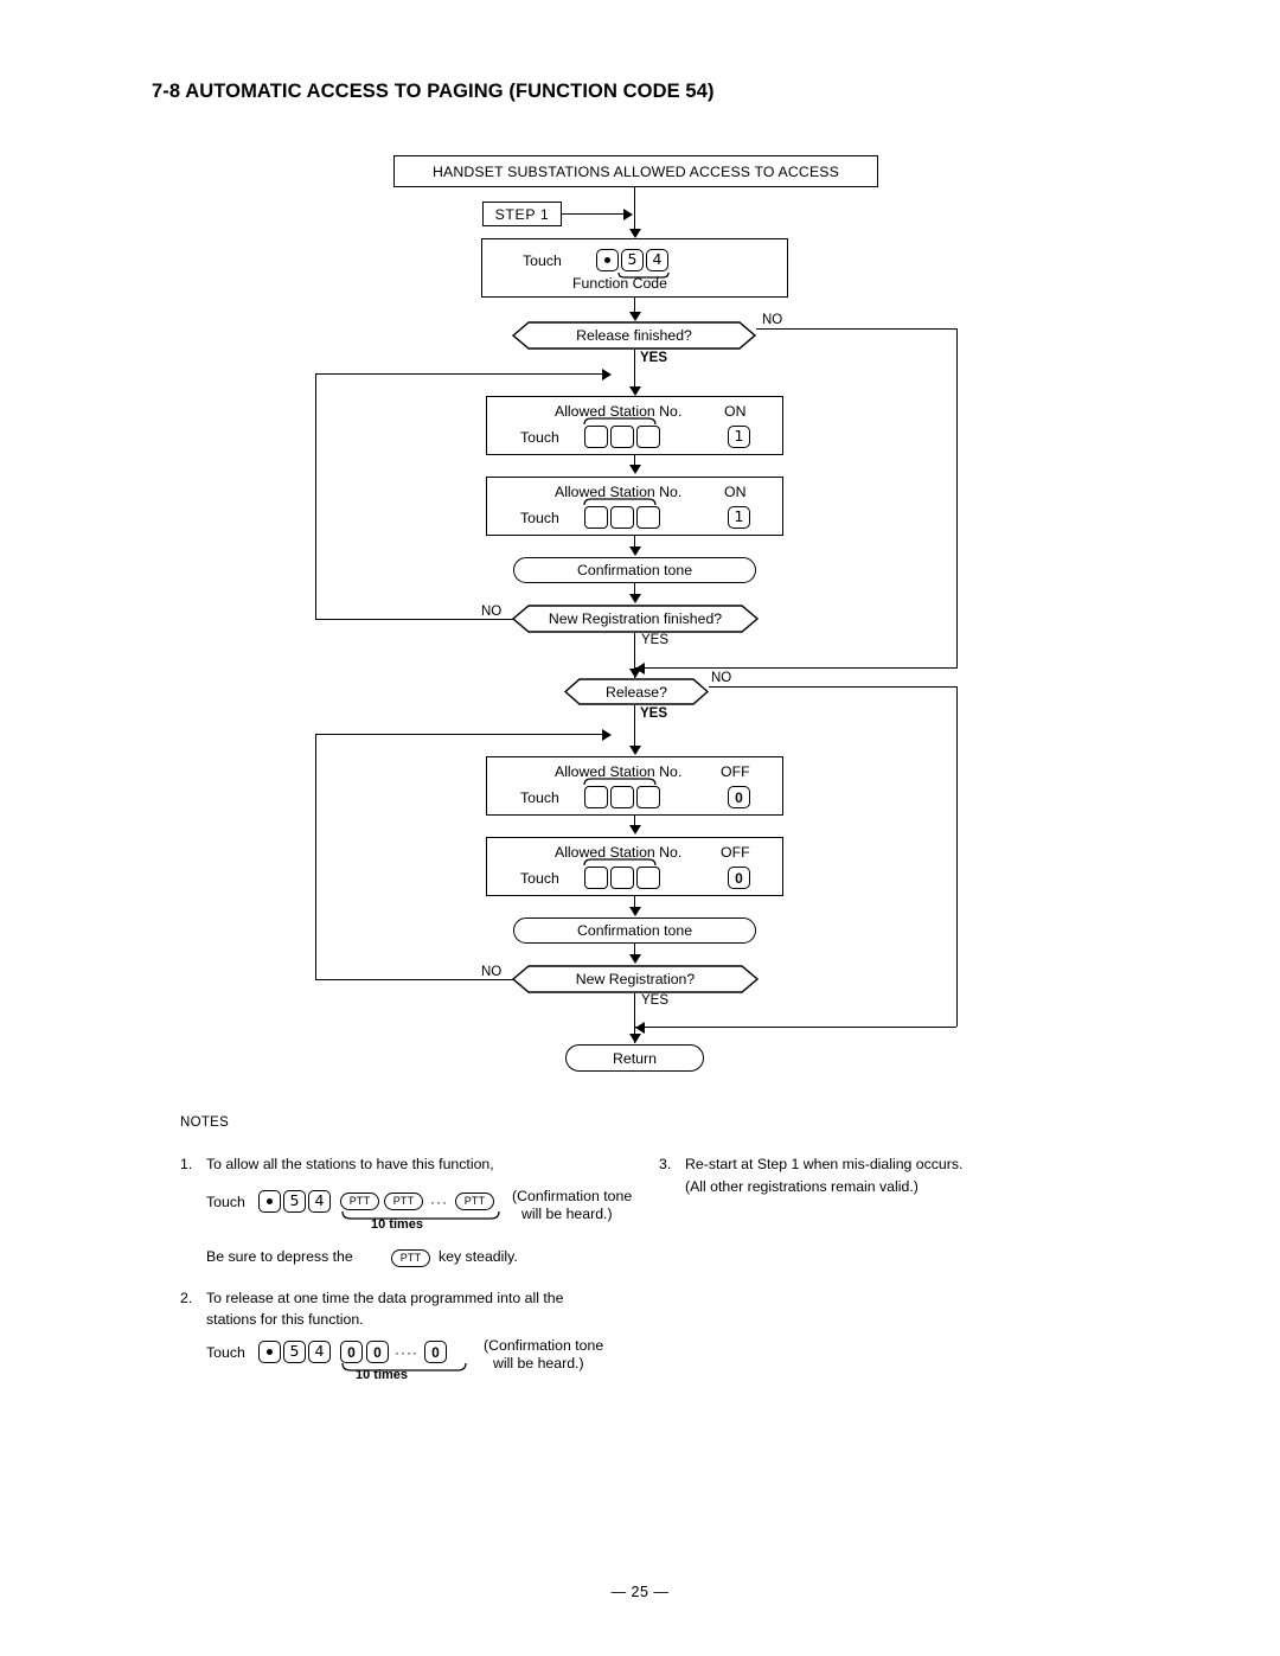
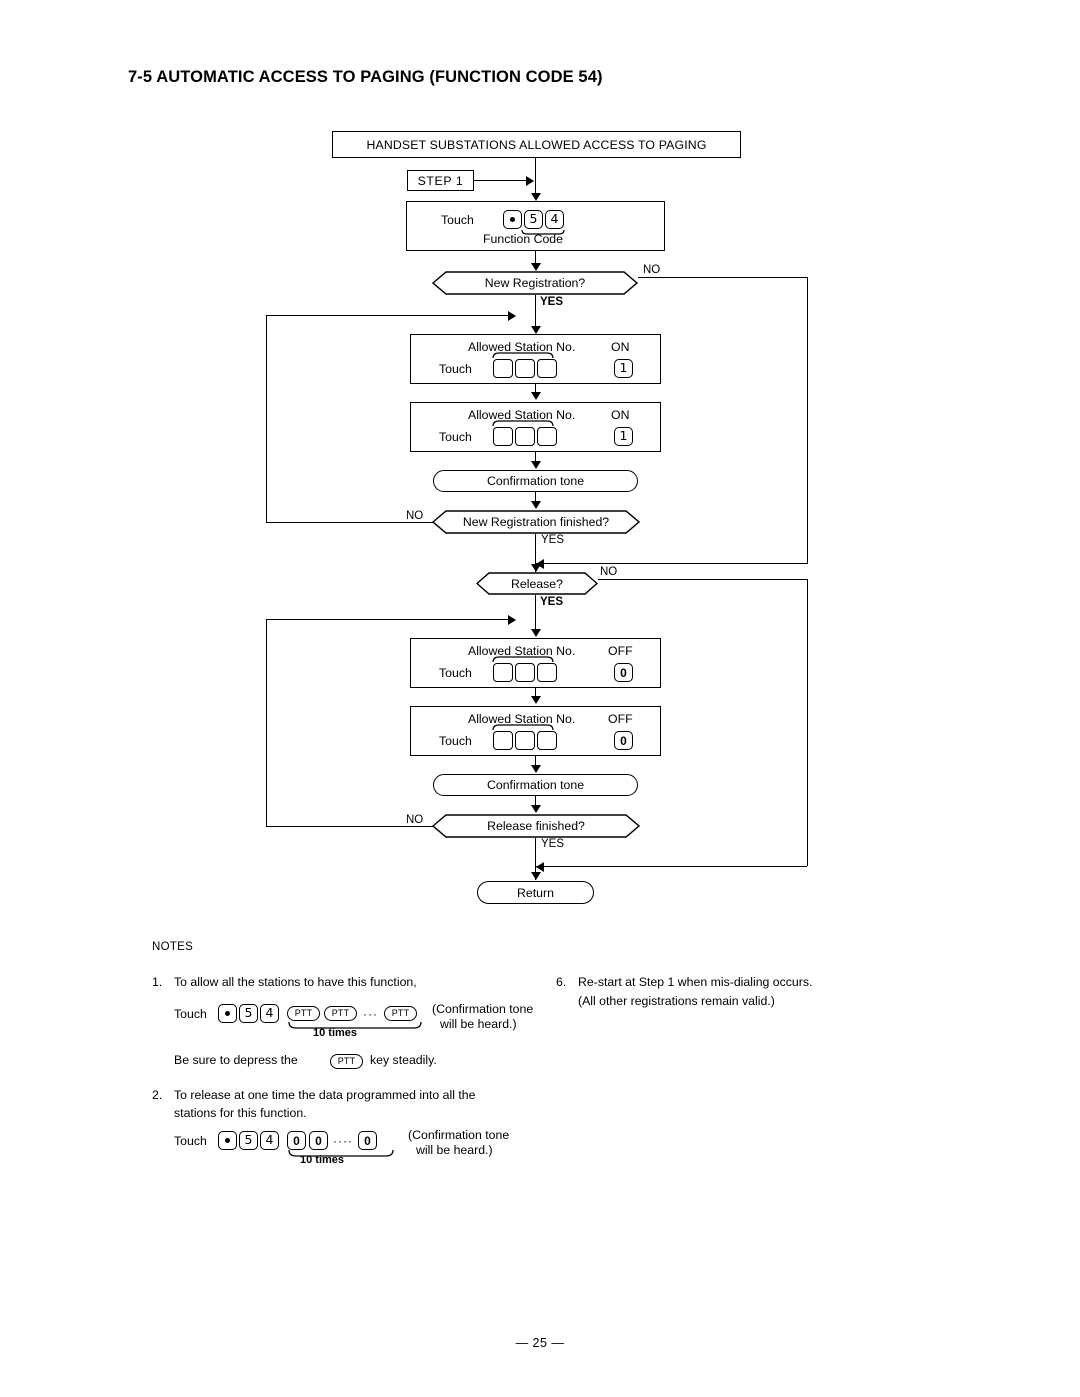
- 7-8 AUTOMATIC ACCESS TO PAGING (FUNCTION CODE 54)
+ 7-5 AUTOMATIC ACCESS TO PAGING (FUNCTION CODE 54)
- HANDSET SUBSTATIONS ALLOWED ACCESS TO ACCESS
+ HANDSET SUBSTATIONS ALLOWED ACCESS TO PAGING
  STEP 1
  Touch
  5
  4
  Function Code
- Release finished?
+ New Registration?
  NO
  YES
  Allowed Station No.
  Touch
  ON
  1
  Allowed Station No.
  Touch
  ON
  1
  Confirmation tone
  New Registration finished?
  NO
  YES
  Release?
  NO
  YES
  Allowed Station No.
  Touch
  OFF
  0
  Allowed Station No.
  Touch
  OFF
  0
  Confirmation tone
- New Registration?
+ Release finished?
  NO
  YES
  Return
  NOTES
  1.
  To allow all the stations to have this function,
  Touch
  5
  4
  PTT
  PTT
  ···
  PTT
  10 times
  (Confirmation tone
  will be heard.)
  Be sure to depress the
  PTT
  key steadily.
  2.
  To release at one time the data programmed into all the
  stations for this function.
  Touch
  5
  4
  0
  0
  ····
  0
  10 times
  (Confirmation tone
  will be heard.)
- 3.
+ 6.
  Re-start at Step 1 when mis-dialing occurs.
  (All other registrations remain valid.)
  — 25 —
